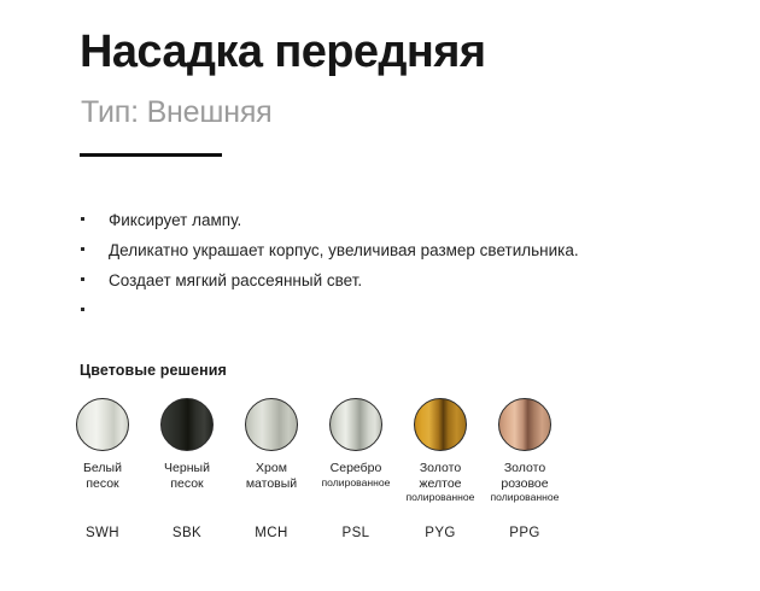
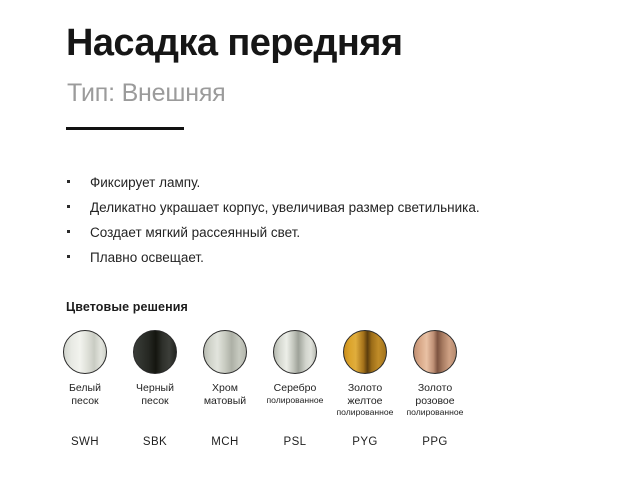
  Насадка передняя
  Тип: Внешняя
  Фиксирует лампу.
  Деликатно украшает корпус, увеличивая размер светильника.
  Создает мягкий рассеянный свет.
+ Плавно освещает.
  Цветовые решения
  Белый
  песок
  SWH
  Черный
  песок
  SBK
  Хром
  матовый
  MCH
  Серебро
  полированное
  PSL
  Золото
  желтое
  полированное
  PYG
  Золото
  розовое
  полированное
  PPG
